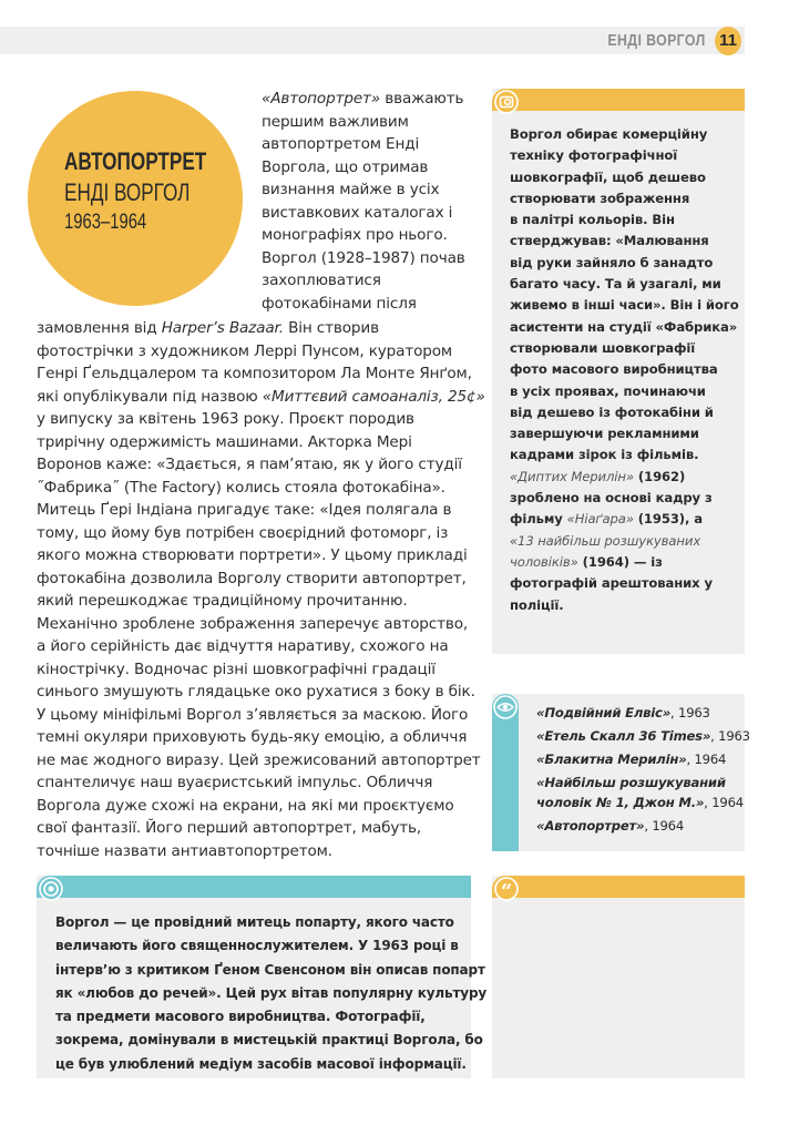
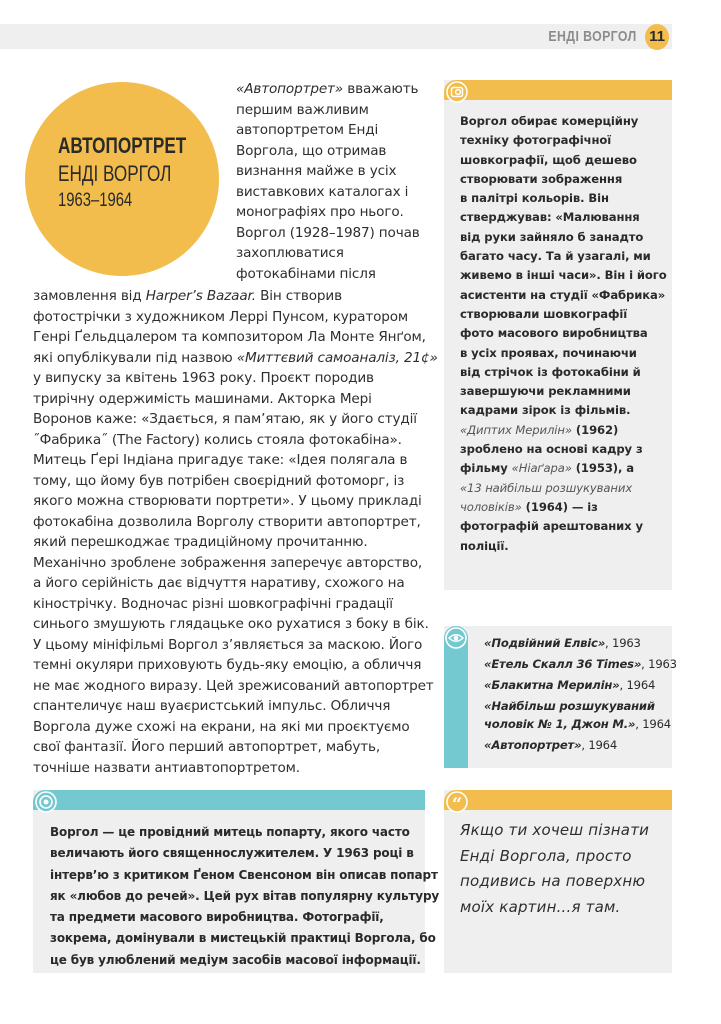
  ЕНДІ ВОРГОЛ
  11
  АВТОПОРТРЕТ
  ЕНДІ ВОРГОЛ
  1963–1964
  «Автопортрет» вважають
  першим важливим
  автопортретом Енді
  Воргола, що отримав
  визнання майже в усіх
  виставкових каталогах і
  монографіях про нього.
  Воргол (1928–1987) почав
  захоплюватися
  фотокабінами після
  замовлення від Harper’s Bazaar. Він створив
  фотострічки з художником Леррі Пунсом, куратором
  Генрі Ґельдцалером та композитором Ла Монте Янґом,
- які опублікували під назвою «Миттєвий самоаналіз, 25¢»
+ які опублікували під назвою «Миттєвий самоаналіз, 21¢»
  у випуску за квітень 1963 року. Проєкт породив
  трирічну одержимість машинами. Акторка Мері
  Воронов каже: «Здається, я пам’ятаю, як у його студії
  ˝Фабрика˝ (The Factory) колись стояла фотокабіна».
  Митець Ґері Індіана пригадує таке: «Ідея полягала в
  тому, що йому був потрібен своєрідний фотоморг, із
  якого можна створювати портрети». У цьому прикладі
  фотокабіна дозволила Ворголу створити автопортрет,
  який перешкоджає традиційному прочитанню.
  Механічно зроблене зображення заперечує авторство,
  а його серійність дає відчуття наративу, схожого на
  кінострічку. Водночас різні шовкографічні градації
  синього змушують глядацьке око рухатися з боку в бік.
  У цьому мініфільмі Воргол з’являється за маскою. Його
  темні окуляри приховують будь-яку емоцію, а обличчя
  не має жодного виразу. Цей зрежисований автопортрет
  спантеличує наш вуаєристський імпульс. Обличчя
  Воргола дуже схожі на екрани, на які ми проєктуємо
  свої фантазії. Його перший автопортрет, мабуть,
  точніше назвати антиавтопортретом.
  Воргол обирає комерційну
  техніку фотографічної
  шовкографії, щоб дешево
  створювати зображення
  в палітрі кольорів. Він
  стверджував: «Малювання
  від руки зайняло б занадто
  багато часу. Та й узагалі, ми
  живемо в інші часи». Він і його
  асистенти на студії «Фабрика»
  створювали шовкографії
  фото масового виробництва
  в усіх проявах, починаючи
- від дешево із фотокабіни й
+ від стрічок із фотокабіни й
  завершуючи рекламними
  кадрами зірок із фільмів.
  «Диптих Мерилін» (1962)
  зроблено на основі кадру з
  фільму «Ніаґара» (1953), а
  «13 найбільш розшукуваних
  чоловіків» (1964) — із
  фотографій арештованих у
  поліції.
  «Подвійний Елвіс», 1963
  «Етель Скалл 36 Times», 1963
  «Блакитна Мерилін», 1964
  «Найбільш розшукуваний
  чоловік № 1, Джон М.», 1964
  «Автопортрет», 1964
  Воргол — це провідний митець попарту, якого часто
  величають його священнослужителем. У 1963 році в
  інтерв’ю з критиком Ґеном Свенсоном він описав попарт
  як «любов до речей». Цей рух вітав популярну культуру
  та предмети масового виробництва. Фотографії,
  зокрема, домінували в мистецькій практиці Воргола, бо
  це був улюблений медіум засобів масової інформації.
  “
+ Якщо ти хочеш пізнати
+ Енді Воргола, просто
+ подивись на поверхню
+ моїх картин...я там.
